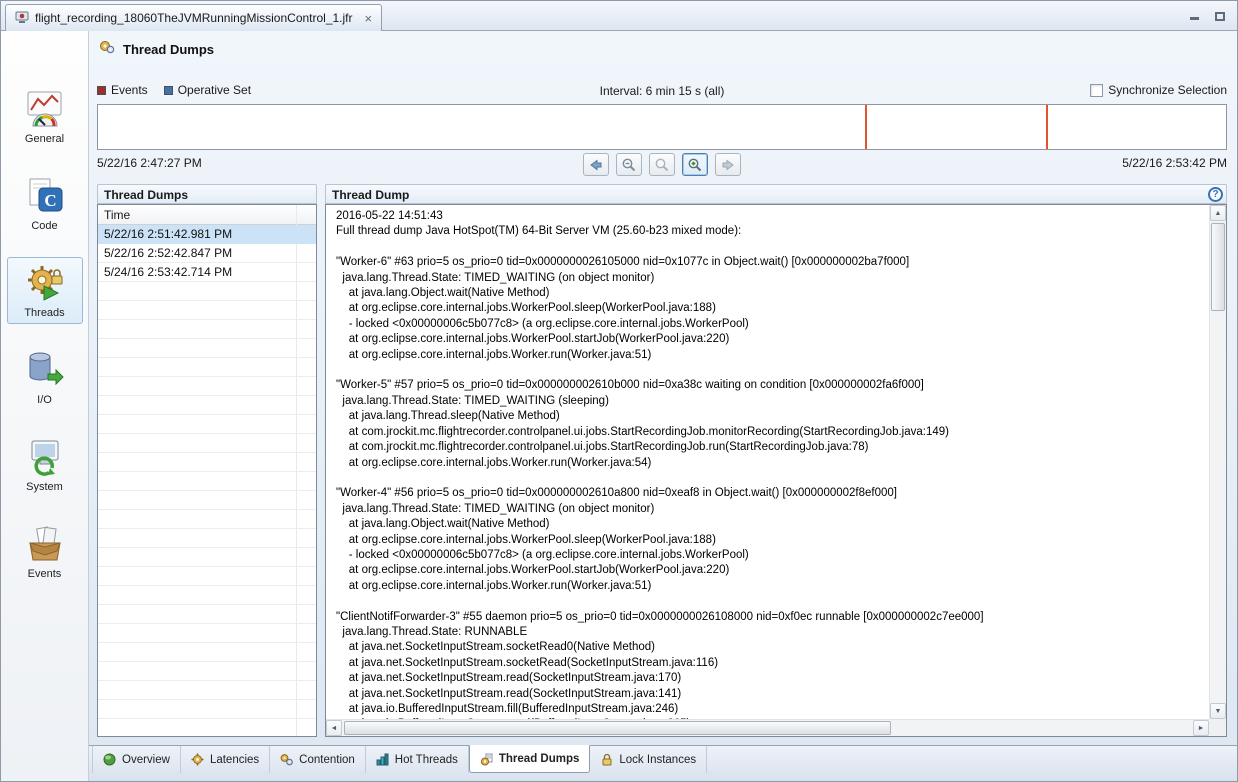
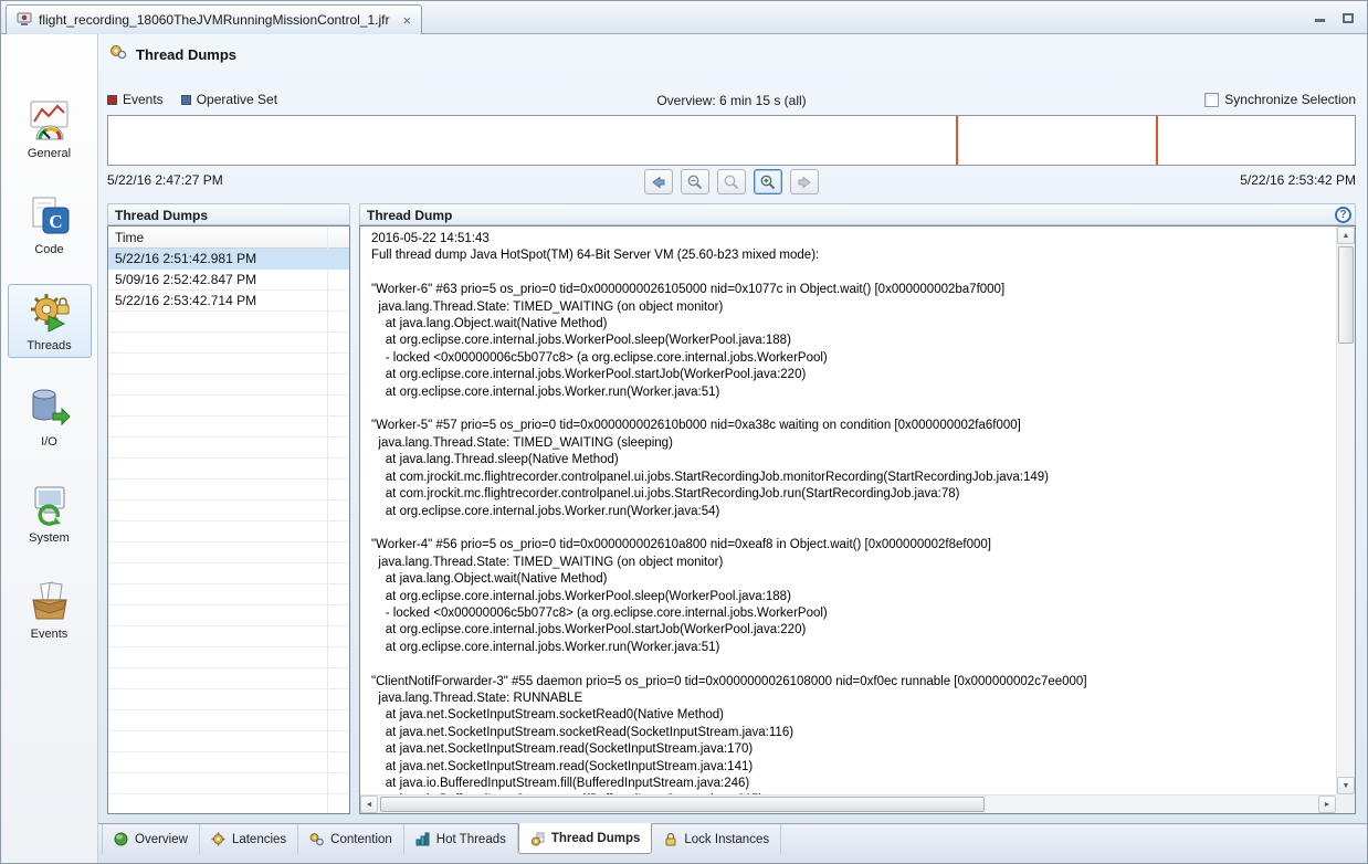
  flight_recording_18060TheJVMRunningMissionControl_1.jfr
  ×
  General
  C
  Code
  Threads
  I/O
  System
  Events
  Thread Dumps
  Events
  Operative Set
- Interval: 6 min 15 s (all)
+ Overview: 6 min 15 s (all)
  Synchronize Selection
  5/22/16 2:47:27 PM
  5/22/16 2:53:42 PM
  Thread Dumps
  Time
  5/22/16 2:51:42.981 PM
- 5/22/16 2:52:42.847 PM
+ 5/09/16 2:52:42.847 PM
- 5/24/16 2:53:42.714 PM
+ 5/22/16 2:53:42.714 PM
  Thread Dump
  ?
  2016-05-22 14:51:43
  Full thread dump Java HotSpot(TM) 64-Bit Server VM (25.60-b23 mixed mode):
  "Worker-6" #63 prio=5 os_prio=0 tid=0x0000000026105000 nid=0x1077c in Object.wait() [0x000000002ba7f000]
  java.lang.Thread.State: TIMED_WAITING (on object monitor)
  at java.lang.Object.wait(Native Method)
  at org.eclipse.core.internal.jobs.WorkerPool.sleep(WorkerPool.java:188)
  - locked <0x00000006c5b077c8> (a org.eclipse.core.internal.jobs.WorkerPool)
  at org.eclipse.core.internal.jobs.WorkerPool.startJob(WorkerPool.java:220)
  at org.eclipse.core.internal.jobs.Worker.run(Worker.java:51)
  "Worker-5" #57 prio=5 os_prio=0 tid=0x000000002610b000 nid=0xa38c waiting on condition [0x000000002fa6f000]
  java.lang.Thread.State: TIMED_WAITING (sleeping)
  at java.lang.Thread.sleep(Native Method)
  at com.jrockit.mc.flightrecorder.controlpanel.ui.jobs.StartRecordingJob.monitorRecording(StartRecordingJob.java:149)
  at com.jrockit.mc.flightrecorder.controlpanel.ui.jobs.StartRecordingJob.run(StartRecordingJob.java:78)
  at org.eclipse.core.internal.jobs.Worker.run(Worker.java:54)
  "Worker-4" #56 prio=5 os_prio=0 tid=0x000000002610a800 nid=0xeaf8 in Object.wait() [0x000000002f8ef000]
  java.lang.Thread.State: TIMED_WAITING (on object monitor)
  at java.lang.Object.wait(Native Method)
  at org.eclipse.core.internal.jobs.WorkerPool.sleep(WorkerPool.java:188)
  - locked <0x00000006c5b077c8> (a org.eclipse.core.internal.jobs.WorkerPool)
  at org.eclipse.core.internal.jobs.WorkerPool.startJob(WorkerPool.java:220)
  at org.eclipse.core.internal.jobs.Worker.run(Worker.java:51)
  "ClientNotifForwarder-3" #55 daemon prio=5 os_prio=0 tid=0x0000000026108000 nid=0xf0ec runnable [0x000000002c7ee000]
  java.lang.Thread.State: RUNNABLE
  at java.net.SocketInputStream.socketRead0(Native Method)
  at java.net.SocketInputStream.socketRead(SocketInputStream.java:116)
  at java.net.SocketInputStream.read(SocketInputStream.java:170)
  at java.net.SocketInputStream.read(SocketInputStream.java:141)
  at java.io.BufferedInputStream.fill(BufferedInputStream.java:246)
  Overview
  Latencies
  Contention
  Hot Threads
  Thread Dumps
  Lock Instances
